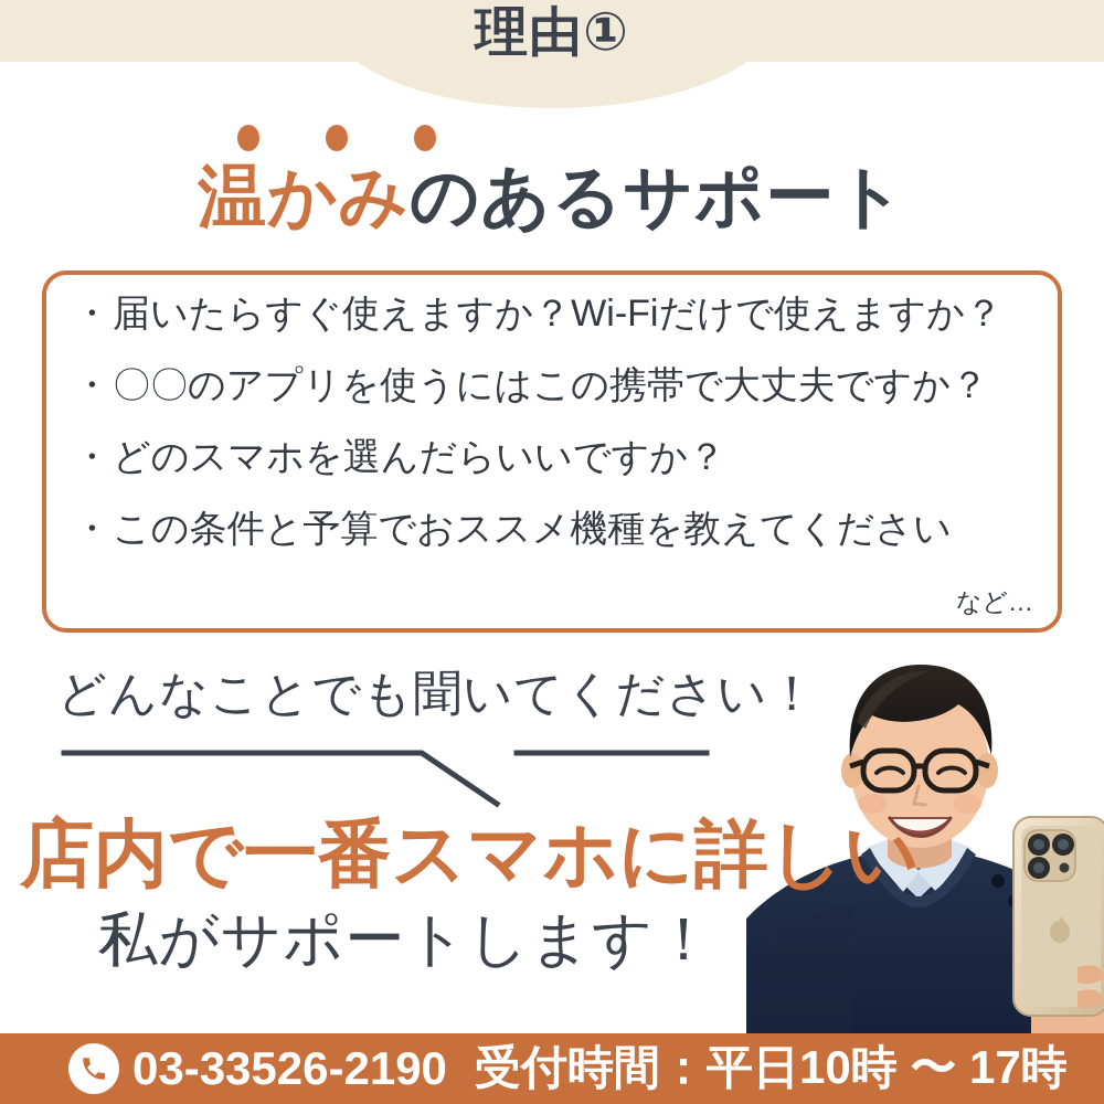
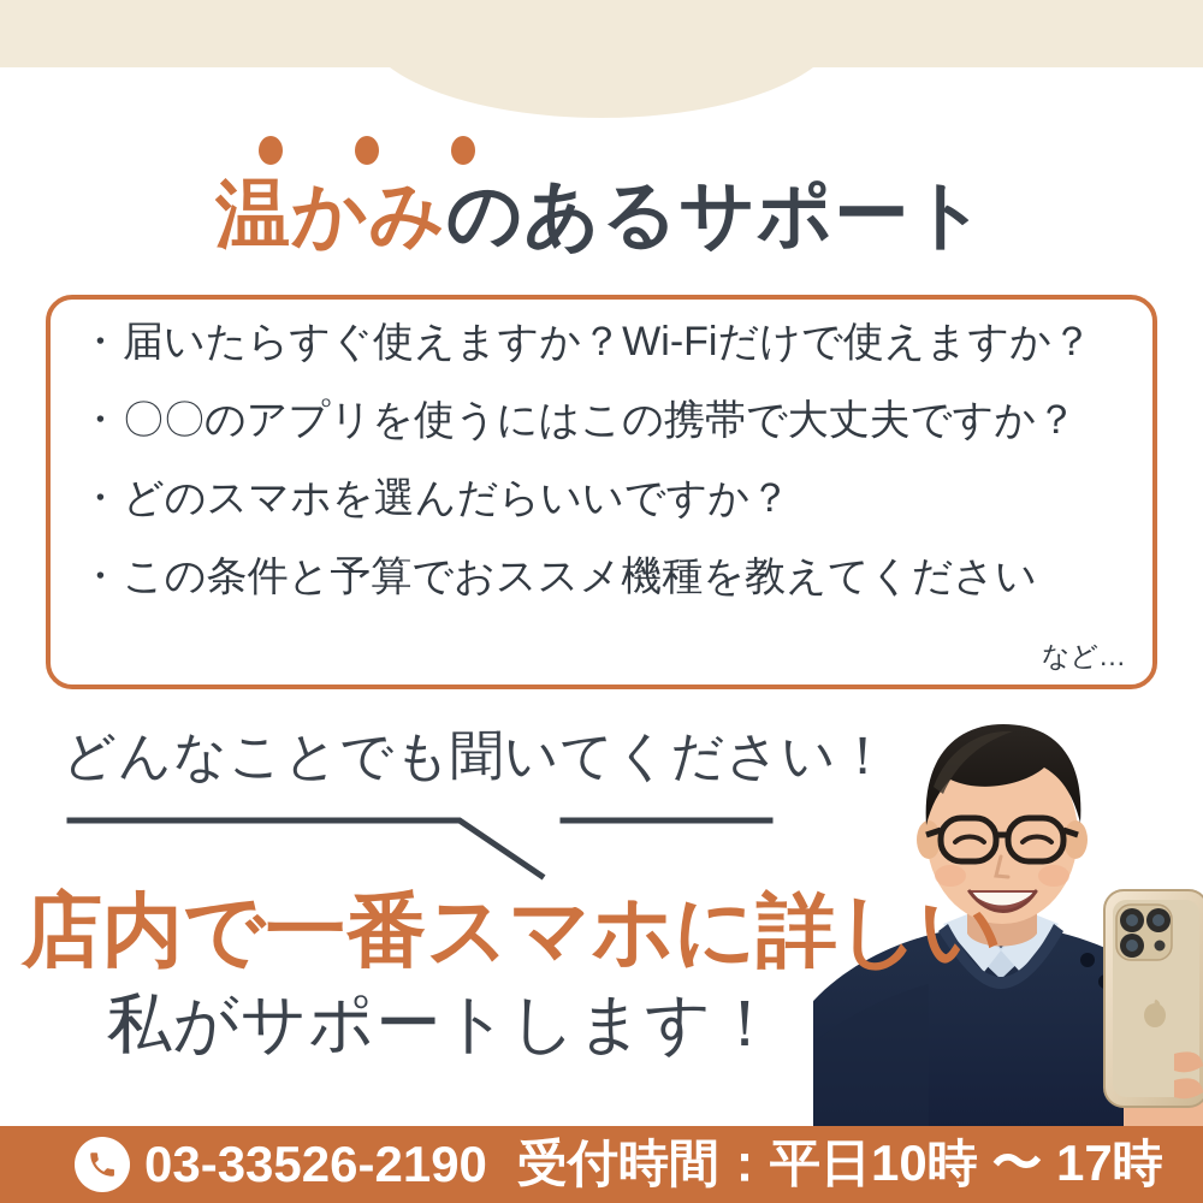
- 理由①
  温かみのあるサポート
  ・届いたらすぐ使えますか？Wi-Fiだけで使えますか？
  ・〇〇のアプリを使うにはこの携帯で大丈夫ですか？
  ・どのスマホを選んだらいいですか？
  ・この条件と予算でおススメ機種を教えてください
  など…
  どんなことでも聞いてください！
  店内で一番スマホに詳しい
  私がサポートします！
  03-33526-2190
  受付時間：平日10時 〜 17時
